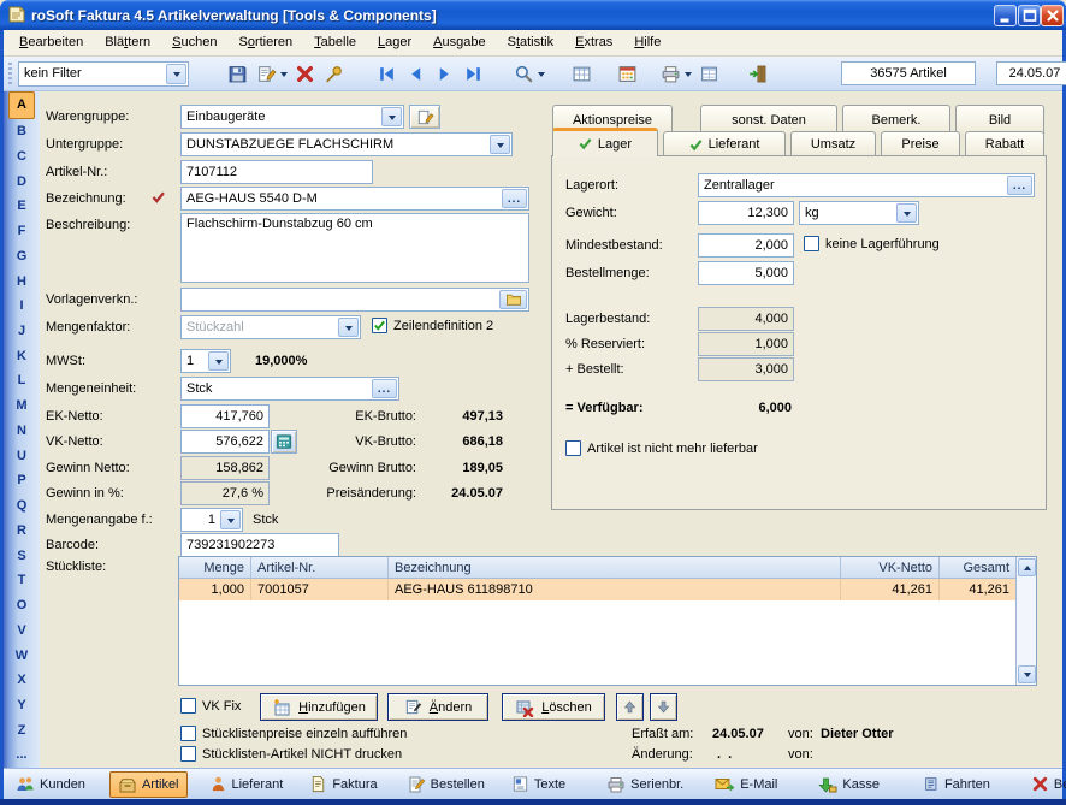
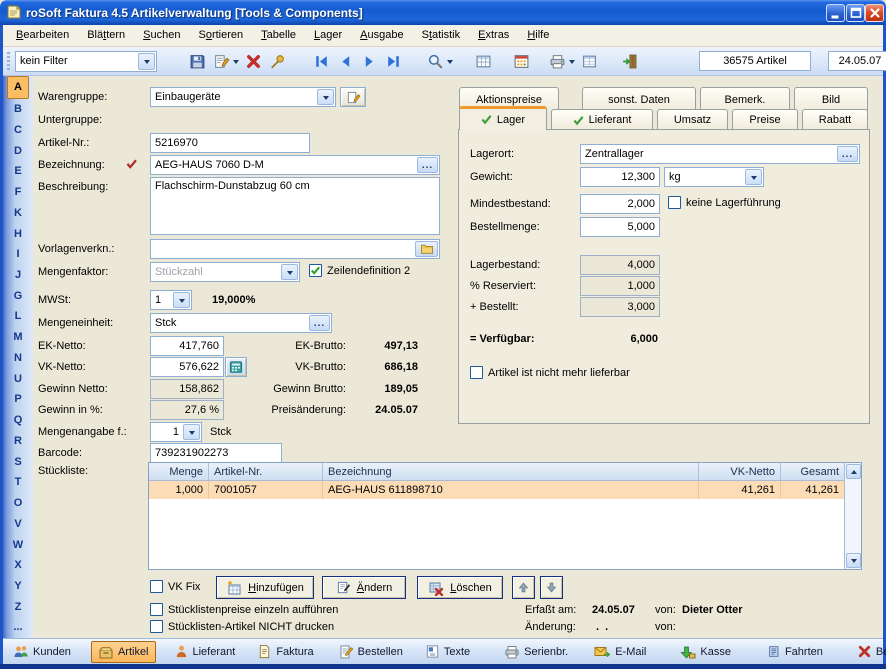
  roSoft Faktura 4.5 Artikelverwaltung [Tools & Components]
  Bearbeiten
  Blättern
  Suchen
  Sortieren
  Tabelle
  Lager
  Ausgabe
  Statistik
  Extras
  Hilfe
  kein Filter
  36575 Artikel
  24.05.07
  A
  B
  C
  D
  E
  F
- G
+ K
  H
  I
  J
- K
+ G
  L
  M
  N
  U
  P
  Q
  R
  S
  T
  O
  V
  W
  X
  Y
  Z
  ...
  Warengruppe:
  Einbaugeräte
  Untergruppe:
- DUNSTABZUEGE FLACHSCHIRM
  Artikel-Nr.:
- 7107112
+ 5216970
  Bezeichnung:
- AEG-HAUS 5540 D-M
+ AEG-HAUS 7060 D-M
  ...
  Beschreibung:
  Flachschirm-Dunstabzug 60 cm
  Vorlagenverkn.:
  Mengenfaktor:
  Stückzahl
  Zeilendefinition 2
  MWSt:
  1
  19,000%
  Mengeneinheit:
  Stck
  ...
  EK-Netto:
  417,760
  EK-Brutto:
  497,13
  VK-Netto:
  576,622
  VK-Brutto:
  686,18
  Gewinn Netto:
  158,862
  Gewinn Brutto:
  189,05
  Gewinn in %:
  27,6 %
  Preisänderung:
  24.05.07
  Mengenangabe f.:
  1
  Stck
  Barcode:
  739231902273
  Aktionspreise
  sonst. Daten
  Bemerk.
  Bild
  Lager
  Lieferant
  Umsatz
  Preise
  Rabatt
  Lagerort:
  Zentrallager
  ...
  Gewicht:
  12,300
  kg
  Mindestbestand:
  2,000
  keine Lagerführung
  Bestellmenge:
  5,000
  Lagerbestand:
  4,000
  % Reserviert:
  1,000
  + Bestellt:
  3,000
  = Verfügbar:
  6,000
  Artikel ist nicht mehr lieferbar
  Stückliste:
  Menge
  Artikel-Nr.
  Bezeichnung
  VK-Netto
  Gesamt
  1,000
  7001057
  AEG-HAUS 611898710
  41,261
  41,261
  VK Fix
  Hinzufügen
  Ändern
  Löschen
  Stücklistenpreise einzeln aufführen
  Stücklisten-Artikel NICHT drucken
  Erfaßt am:
  24.05.07
  von:
  Dieter Otter
  Änderung:
  . .
  von:
  Kunden
  Artikel
  Lieferant
  Faktura
  Bestellen
  Texte
  Serienbr.
  E-Mail
  Kasse
  Fahrten
